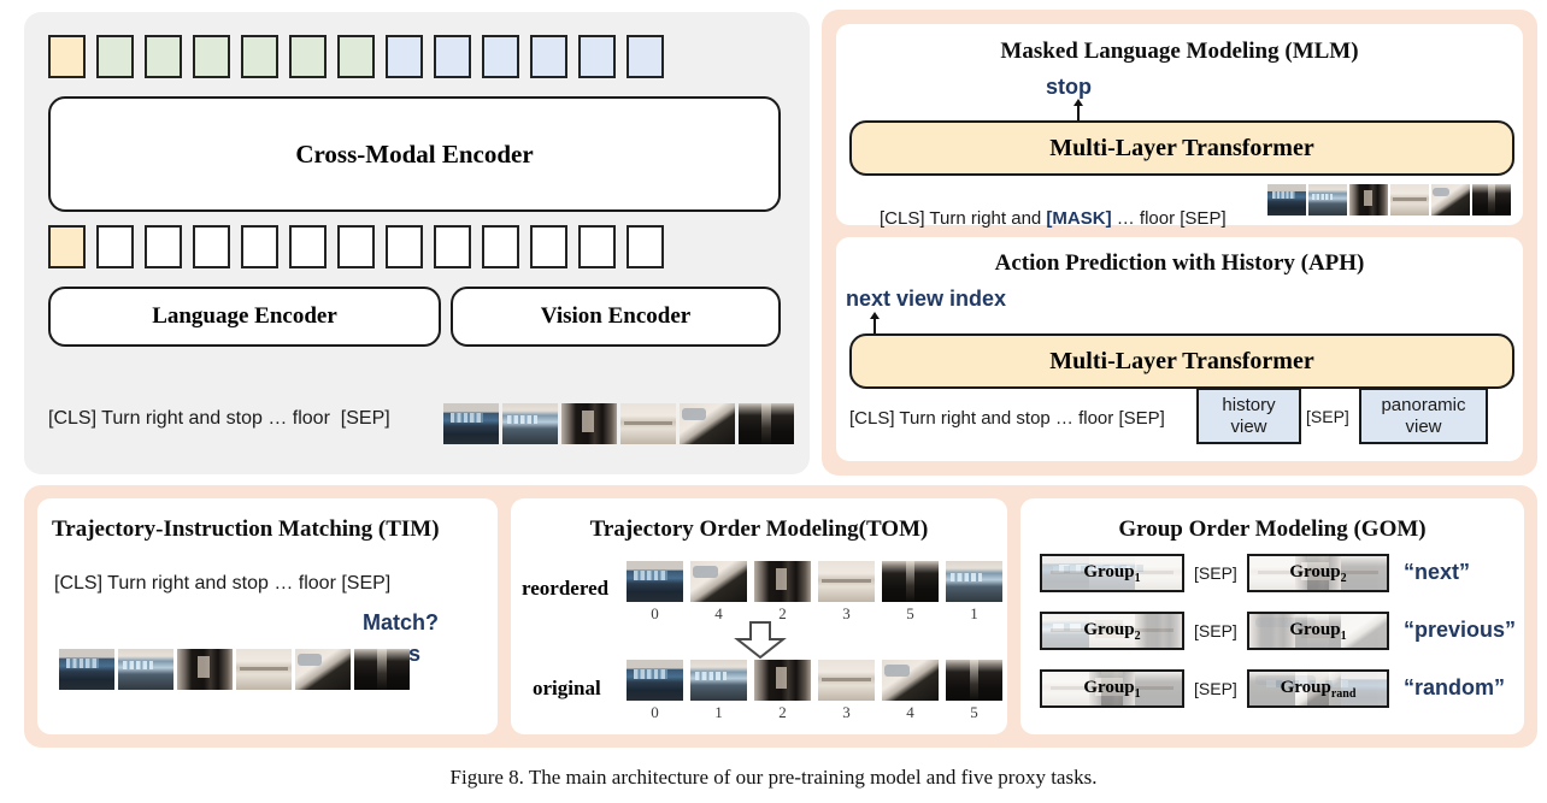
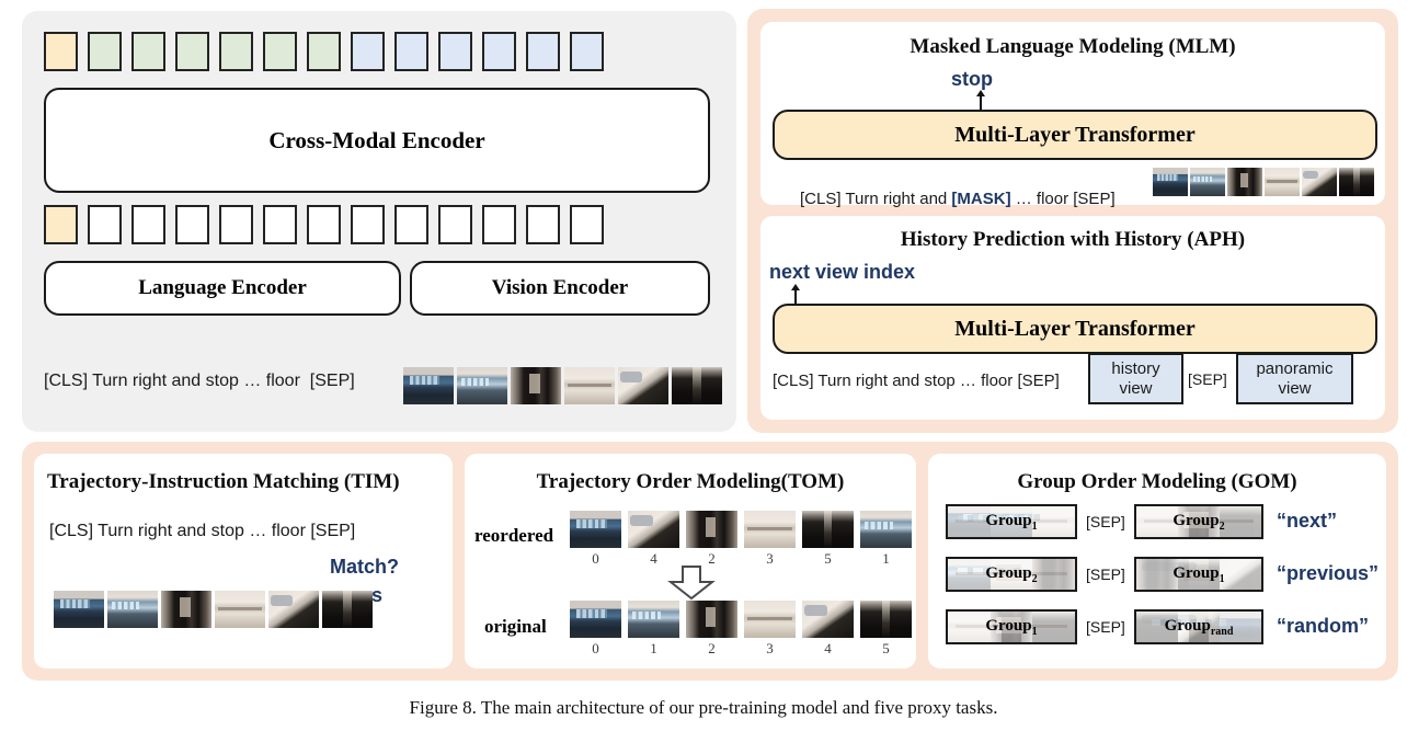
  Cross-Modal Encoder
  Language Encoder
  Vision Encoder
  [CLS] Turn right and stop … floor [SEP]
  Masked Language Modeling (MLM)
  stop
  Multi-Layer Transformer
  [CLS] Turn right and [MASK] … floor [SEP]
- Action Prediction with History (APH)
+ History Prediction with History (APH)
  next view index
  Multi-Layer Transformer
  [CLS] Turn right and stop … floor [SEP]
  history
  view
  [SEP]
  panoramic
  view
  Trajectory-Instruction Matching (TIM)
  [CLS] Turn right and stop … floor [SEP]
  Match?
  Trajectory Order Modeling(TOM)
  reordered
  0
  4
  2
  3
  5
  1
  original
  0
  1
  2
  3
  4
  5
  Group Order Modeling (GOM)
  Group1
  [SEP]
  Group2
  “next”
  Group2
  [SEP]
  Group1
  “previous”
  Group1
  [SEP]
  Grouprand
  “random”
  Figure 8. The main architecture of our pre-training model and five proxy tasks.
